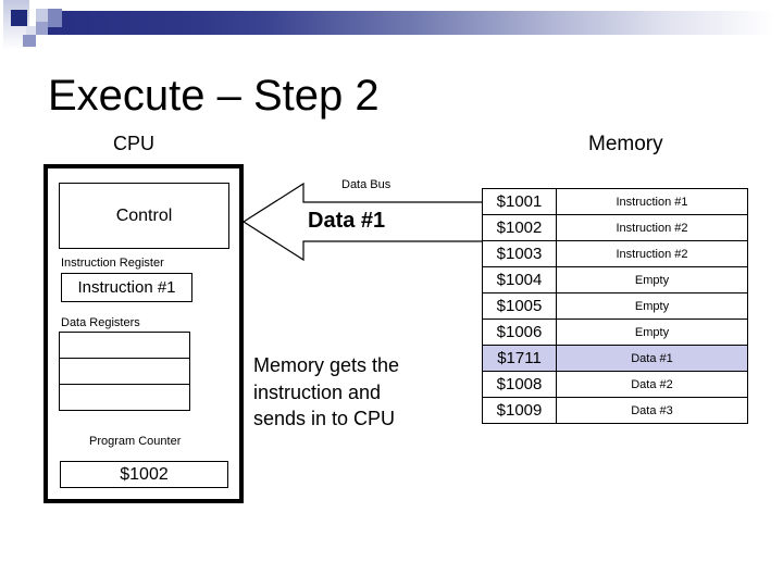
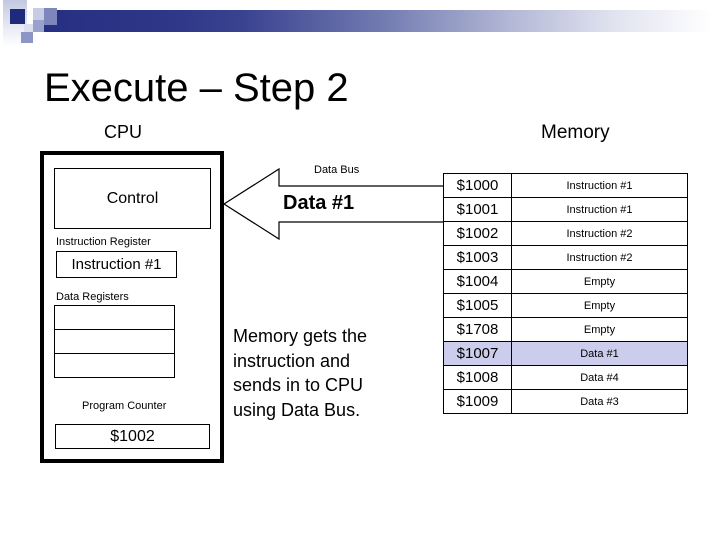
  Execute – Step 2
  CPU
  Memory
  Control
  Instruction Register
  Instruction #1
  Data Registers
  Program Counter
  $1002
  Data Bus
  Data #1
  Memory gets the
  instruction and
  sends in to CPU
+ using Data Bus.
+ $1000	Instruction #1
  $1001	Instruction #1
  $1002	Instruction #2
  $1003	Instruction #2
  $1004	Empty
  $1005	Empty
- $1006	Empty
+ $1708	Empty
- $1711	Data #1
+ $1007	Data #1
- $1008	Data #2
+ $1008	Data #4
  $1009	Data #3
